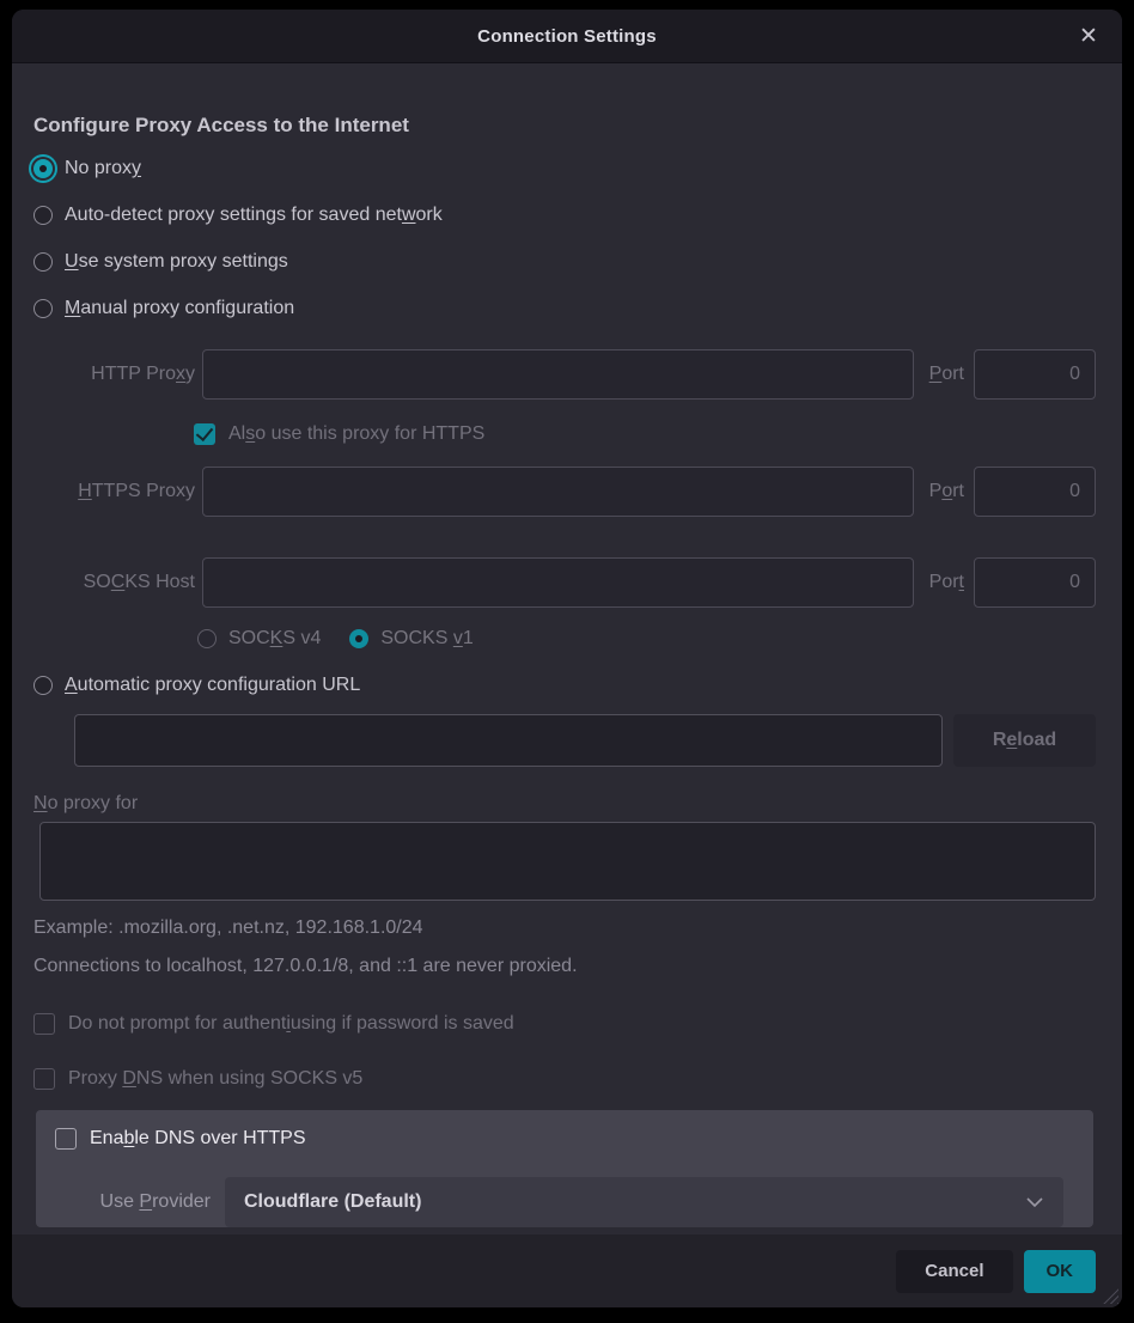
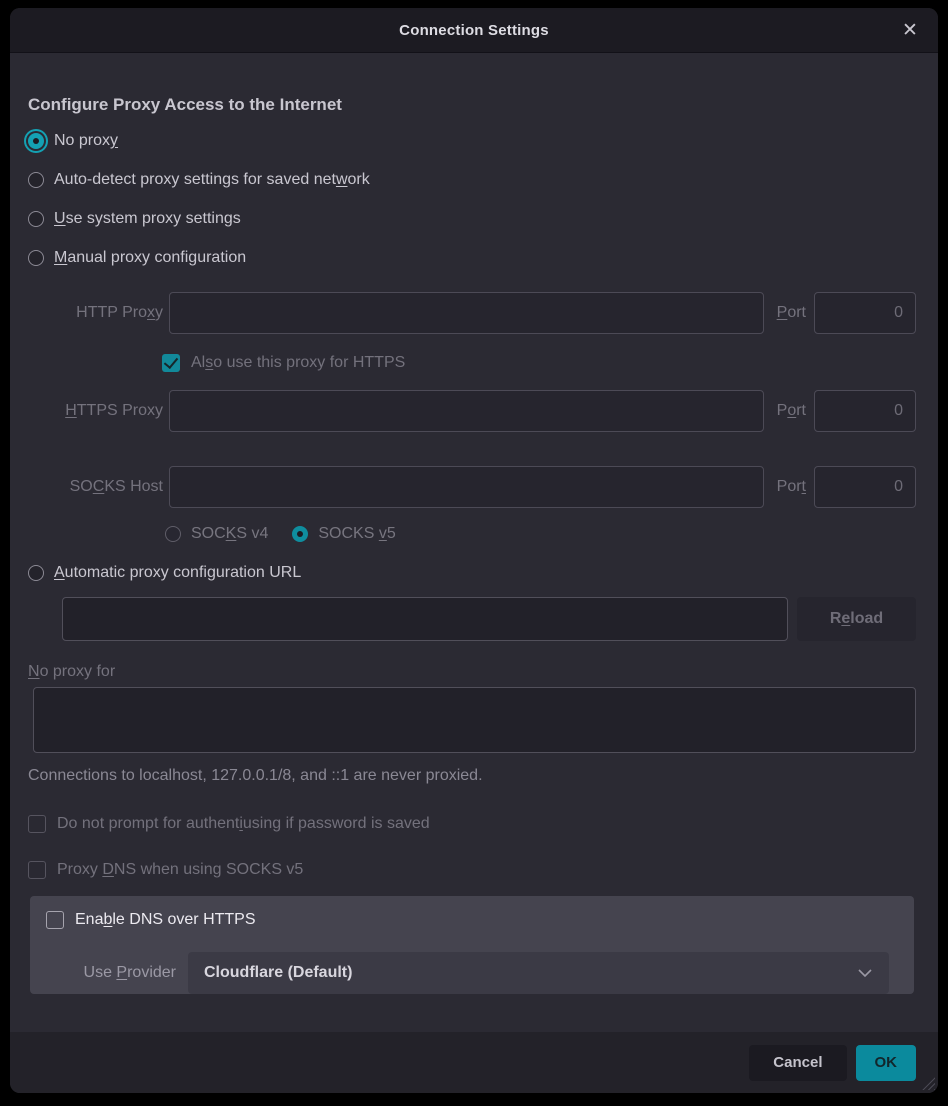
  Connection Settings
  ✕
  Configure Proxy Access to the Internet
  No proxy
  Auto-detect proxy settings for saved network
  Use system proxy settings
  Manual proxy configuration
  HTTP Proxy
  Port
  0
  Also use this proxy for HTTPS
  HTTPS Proxy
  Port
  0
  SOCKS Host
  Port
  0
  SOCKS v4
- SOCKS v1
+ SOCKS v5
  Automatic proxy configuration URL
  Reload
  No proxy for
- Example: .mozilla.org, .net.nz, 192.168.1.0/24
  Connections to localhost, 127.0.0.1/8, and ::1 are never proxied.
  Do not prompt for authentiusing if password is saved
  Proxy DNS when using SOCKS v5
  Enable DNS over HTTPS
  Use Provider
  Cloudflare (Default)
  Cancel
  OK
